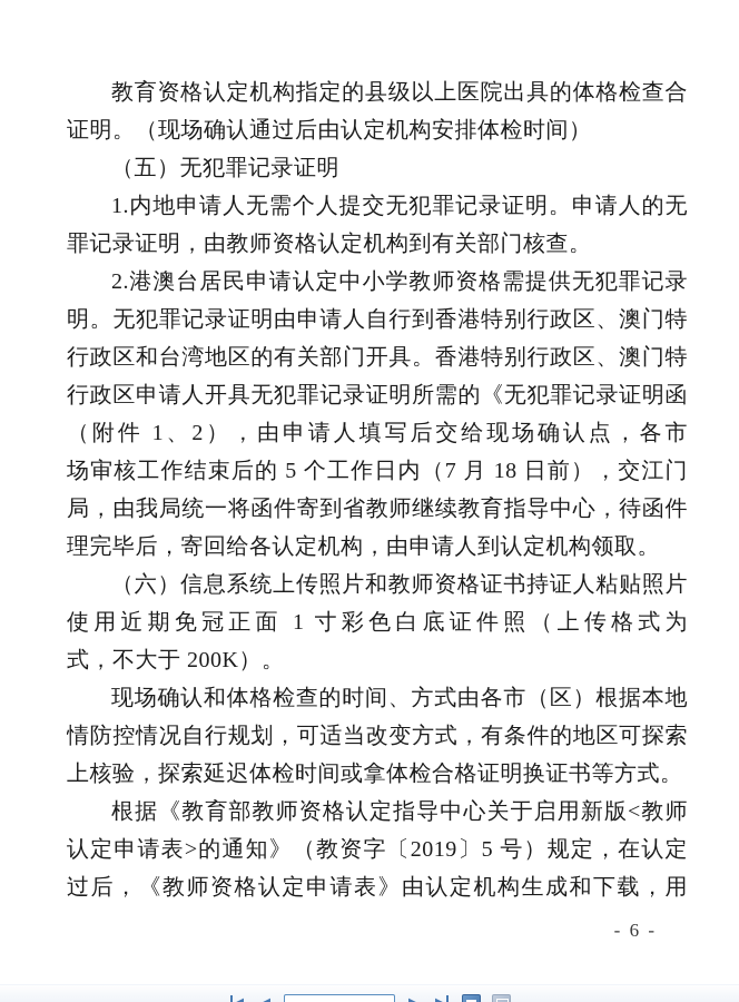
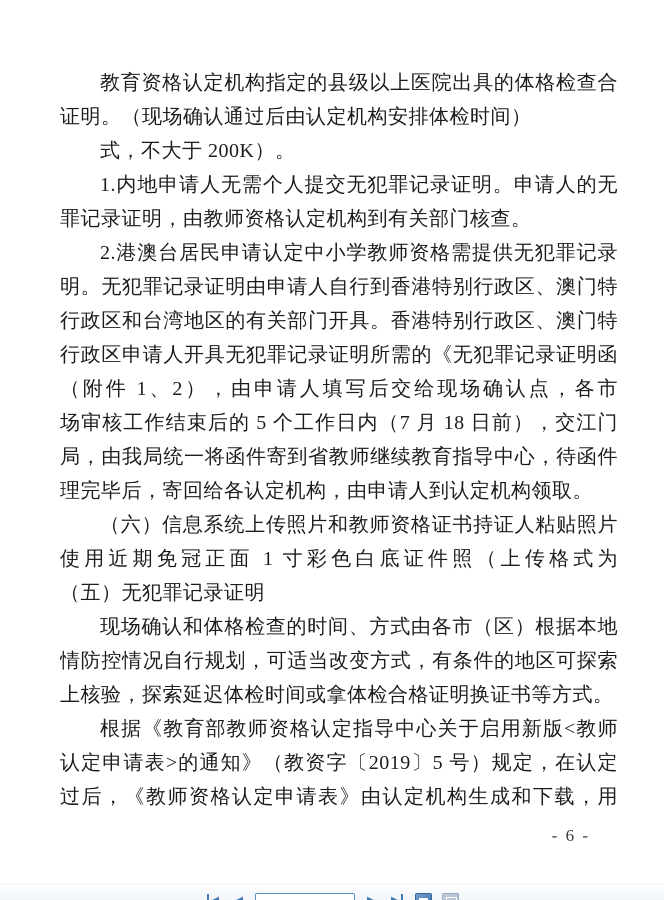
  教育资格认定机构指定的县级以上医院出具的体格检查合
  证明。（现场确认通过后由认定机构安排体检时间）
- （五）无犯罪记录证明
+ 式，不大于 200K）。
  1.内地申请人无需个人提交无犯罪记录证明。申请人的无
  罪记录证明，由教师资格认定机构到有关部门核查。
  2.港澳台居民申请认定中小学教师资格需提供无犯罪记录
  明。无犯罪记录证明由申请人自行到香港特别行政区、澳门特
  行政区和台湾地区的有关部门开具。香港特别行政区、澳门特
  行政区申请人开具无犯罪记录证明所需的《无犯罪记录证明函
  （附件 1、2），由申请人填写后交给现场确认点，各市
  场审核工作结束后的 5 个工作日内（7 月 18 日前），交江门
  局，由我局统一将函件寄到省教师继续教育指导中心，待函件
  理完毕后，寄回给各认定机构，由申请人到认定机构领取。
  （六）信息系统上传照片和教师资格证书持证人粘贴照片
  使用近期免冠正面 1 寸彩色白底证件照（上传格式为
- 式，不大于 200K）。
+ （五）无犯罪记录证明
  现场确认和体格检查的时间、方式由各市（区）根据本地
  情防控情况自行规划，可适当改变方式，有条件的地区可探索
  上核验，探索延迟体检时间或拿体检合格证明换证书等方式。
  根据《教育部教师资格认定指导中心关于启用新版<教师
  认定申请表>的通知》（教资字〔2019〕5 号）规定，在认定
  过后，《教师资格认定申请表》由认定机构生成和下载，用
  - 6 -
